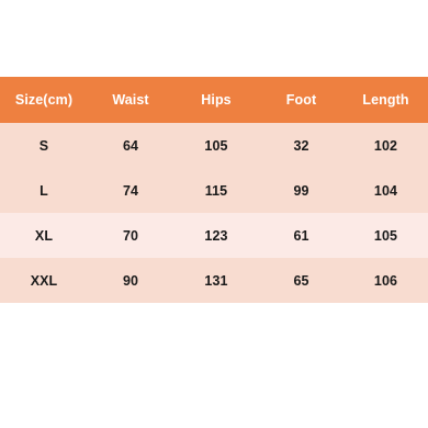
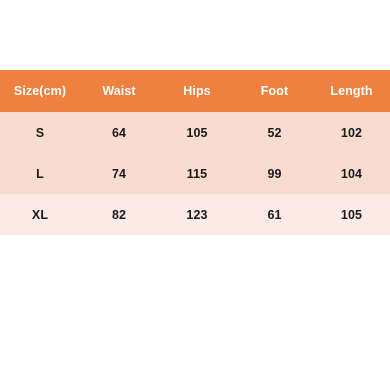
  Size(cm)	Waist	Hips	Foot	Length
- S	64	105	32	102
+ S	64	105	52	102
  L	74	115	99	104
- XL	70	123	61	105
+ XL	82	123	61	105
- XXL	90	131	65	106
